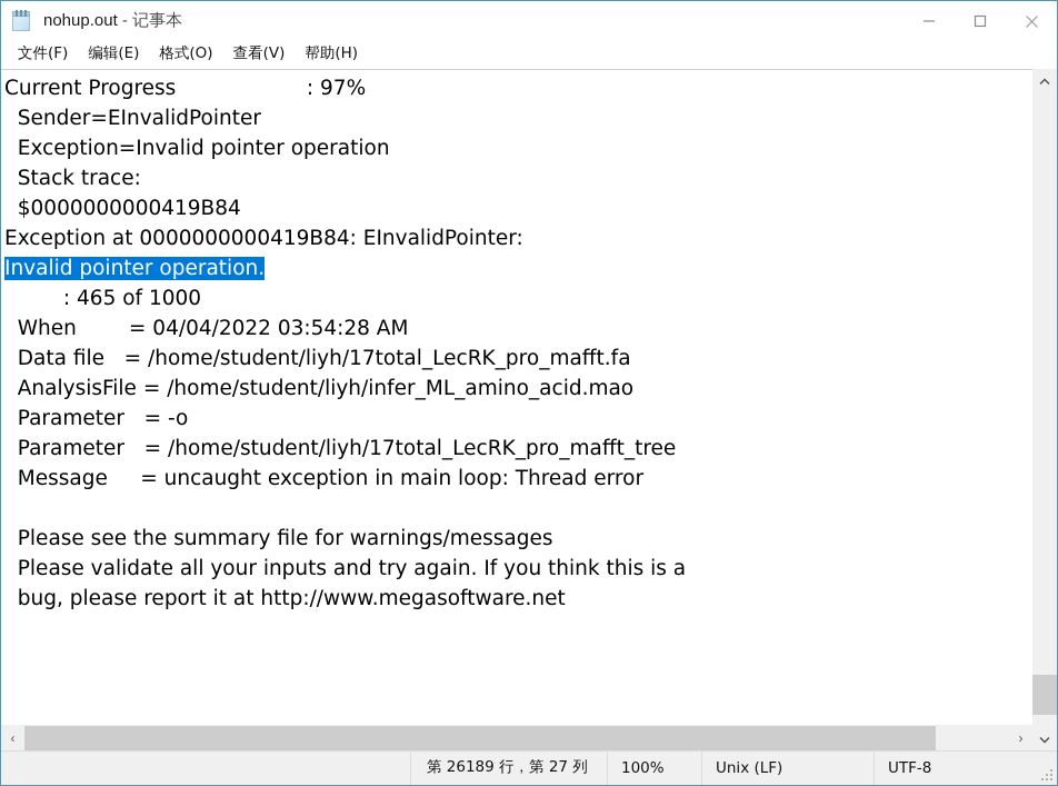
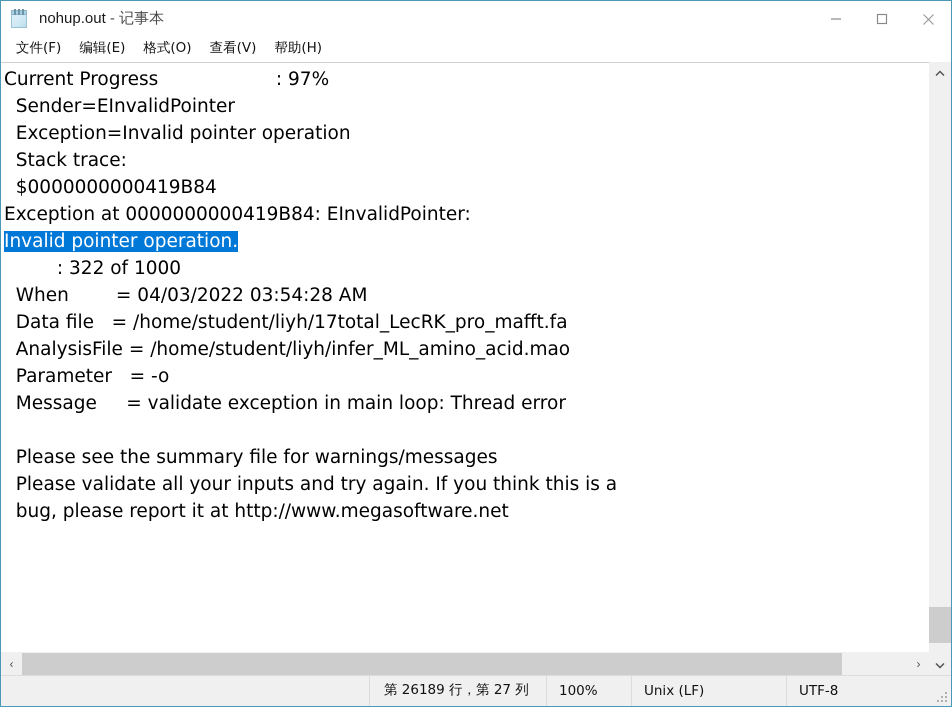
  nohup.out - 记事本
  文件(F)
  编辑(E)
  格式(O)
  查看(V)
  帮助(H)
  Current Progress : 97%
  Sender=EInvalidPointer
  Exception=Invalid pointer operation
  Stack trace:
  $0000000000419B84
  Exception at 0000000000419B84: EInvalidPointer:
  Invalid pointer operation.
- : 465 of 1000
+ : 322 of 1000
- When = 04/04/2022 03:54:28 AM
+ When = 04/03/2022 03:54:28 AM
  Data file = /home/student/liyh/17total_LecRK_pro_mafft.fa
  AnalysisFile = /home/student/liyh/infer_ML_amino_acid.mao
  Parameter = -o
- Parameter = /home/student/liyh/17total_LecRK_pro_mafft_tree
- Message = uncaught exception in main loop: Thread error
+ Message = validate exception in main loop: Thread error
  Please see the summary file for warnings/messages
  Please validate all your inputs and try again. If you think this is a
  bug, please report it at http://www.megasoftware.net
  ‹
  ›
  第 26189 行，第 27 列
  100%
  Unix (LF)
  UTF-8
